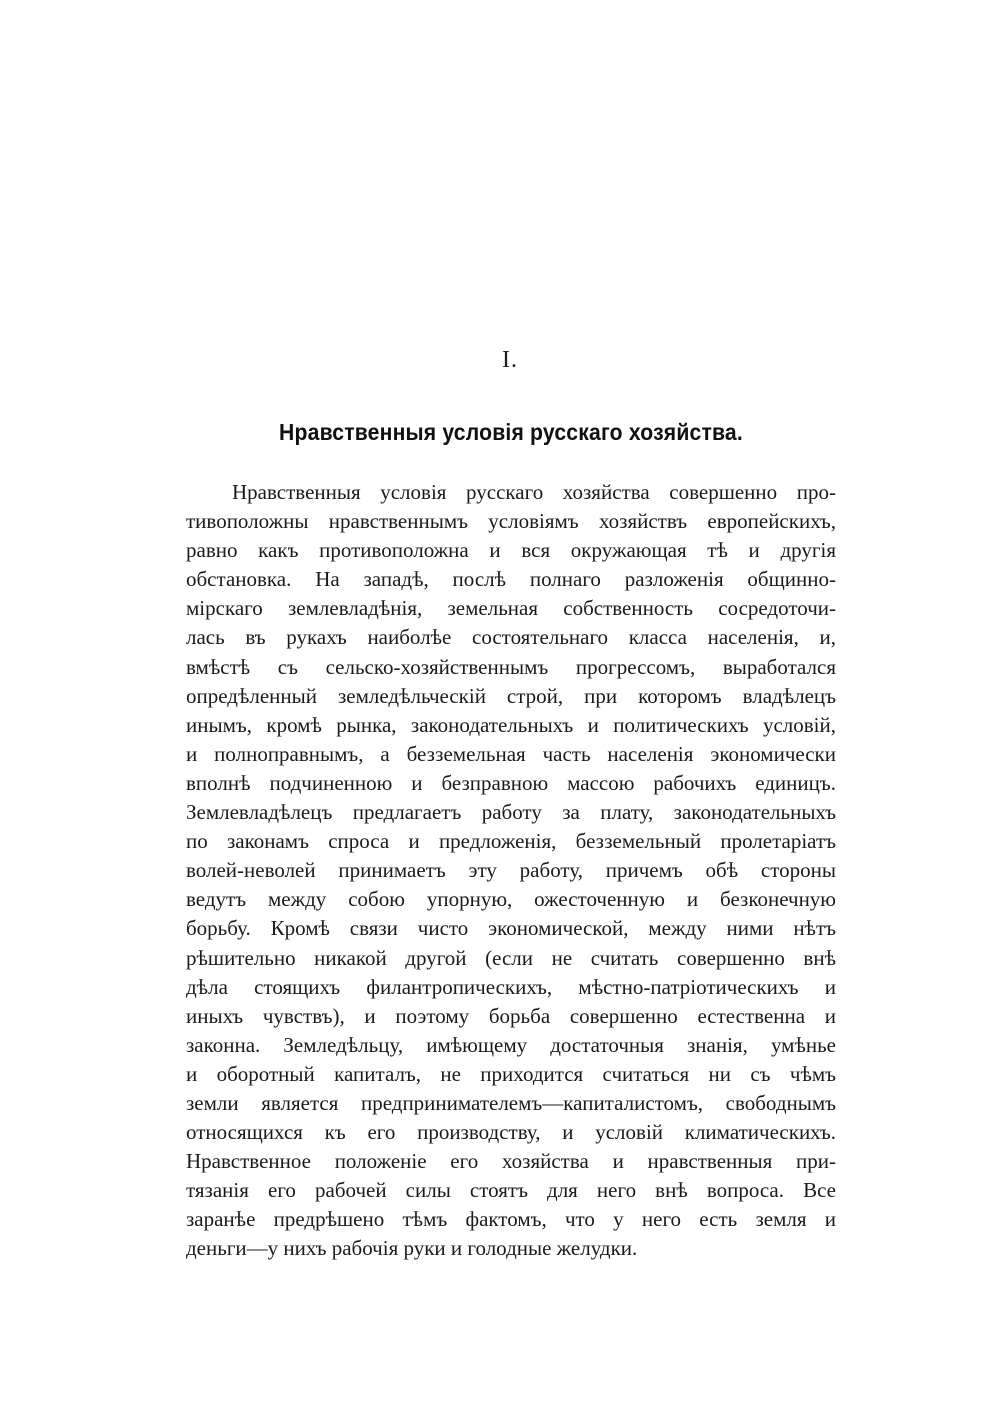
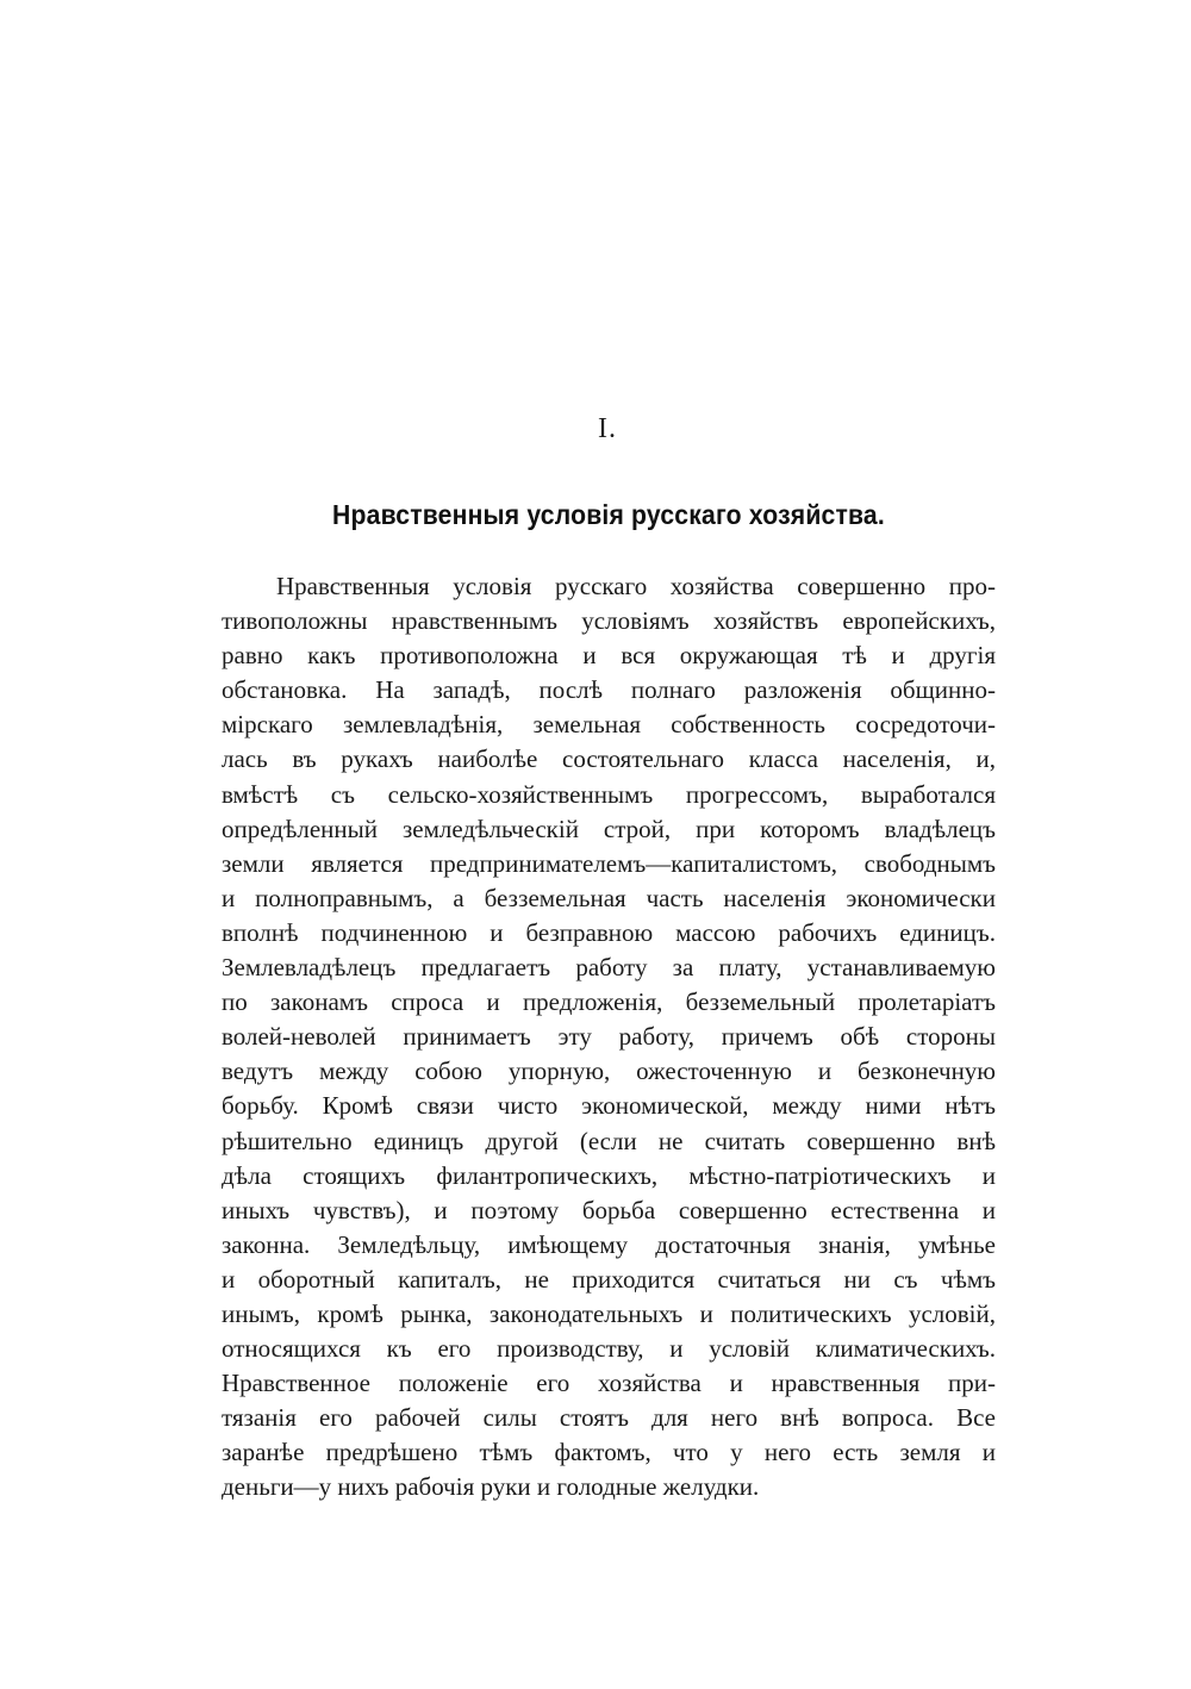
  I.
  Нравственныя условія русскаго хозяйства.
  Нравственныя условія русскаго хозяйства совершенно про-
  тивоположны нравственнымъ условіямъ хозяйствъ европейскихъ,
  равно какъ противоположна и вся окружающая тѣ и другія
  обстановка. На западѣ, послѣ полнаго разложенія общинно-
  мірскаго землевладѣнія, земельная собственность сосредоточи-
  лась въ рукахъ наиболѣе состоятельнаго класса населенія, и,
  вмѣстѣ съ сельско-хозяйственнымъ прогрессомъ, выработался
  опредѣленный земледѣльческій строй, при которомъ владѣлецъ
- инымъ, кромѣ рынка, законодательныхъ и политическихъ условій,
+ земли является предпринимателемъ—капиталистомъ, свободнымъ
  и полноправнымъ, а безземельная часть населенія экономически
  вполнѣ подчиненною и безправною массою рабочихъ единицъ.
- Землевладѣлецъ предлагаетъ работу за плату, законодательныхъ
+ Землевладѣлецъ предлагаетъ работу за плату, устанавливаемую
  по законамъ спроса и предложенія, безземельный пролетаріатъ
  волей-неволей принимаетъ эту работу, причемъ обѣ стороны
  ведутъ между собою упорную, ожесточенную и безконечную
  борьбу. Кромѣ связи чисто экономической, между ними нѣтъ
- рѣшительно никакой другой (если не считать совершенно внѣ
+ рѣшительно единицъ другой (если не считать совершенно внѣ
  дѣла стоящихъ филантропическихъ, мѣстно-патріотическихъ и
  иныхъ чувствъ), и поэтому борьба совершенно естественна и
  законна. Земледѣльцу, имѣющему достаточныя знанія, умѣнье
  и оборотный капиталъ, не приходится считаться ни съ чѣмъ
- земли является предпринимателемъ—капиталистомъ, свободнымъ
+ инымъ, кромѣ рынка, законодательныхъ и политическихъ условій,
  относящихся къ его производству, и условій климатическихъ.
  Нравственное положеніе его хозяйства и нравственныя при-
  тязанія его рабочей силы стоятъ для него внѣ вопроса. Все
  заранѣе предрѣшено тѣмъ фактомъ, что у него есть земля и
  деньги—у нихъ рабочія руки и голодные желудки.
